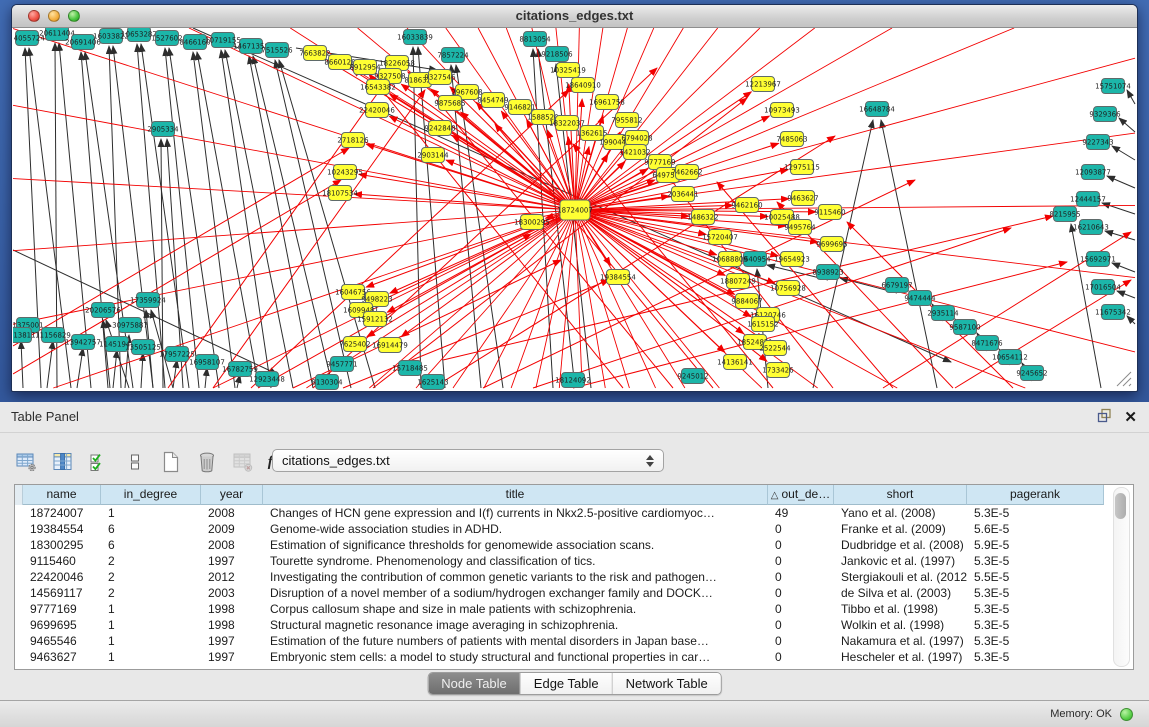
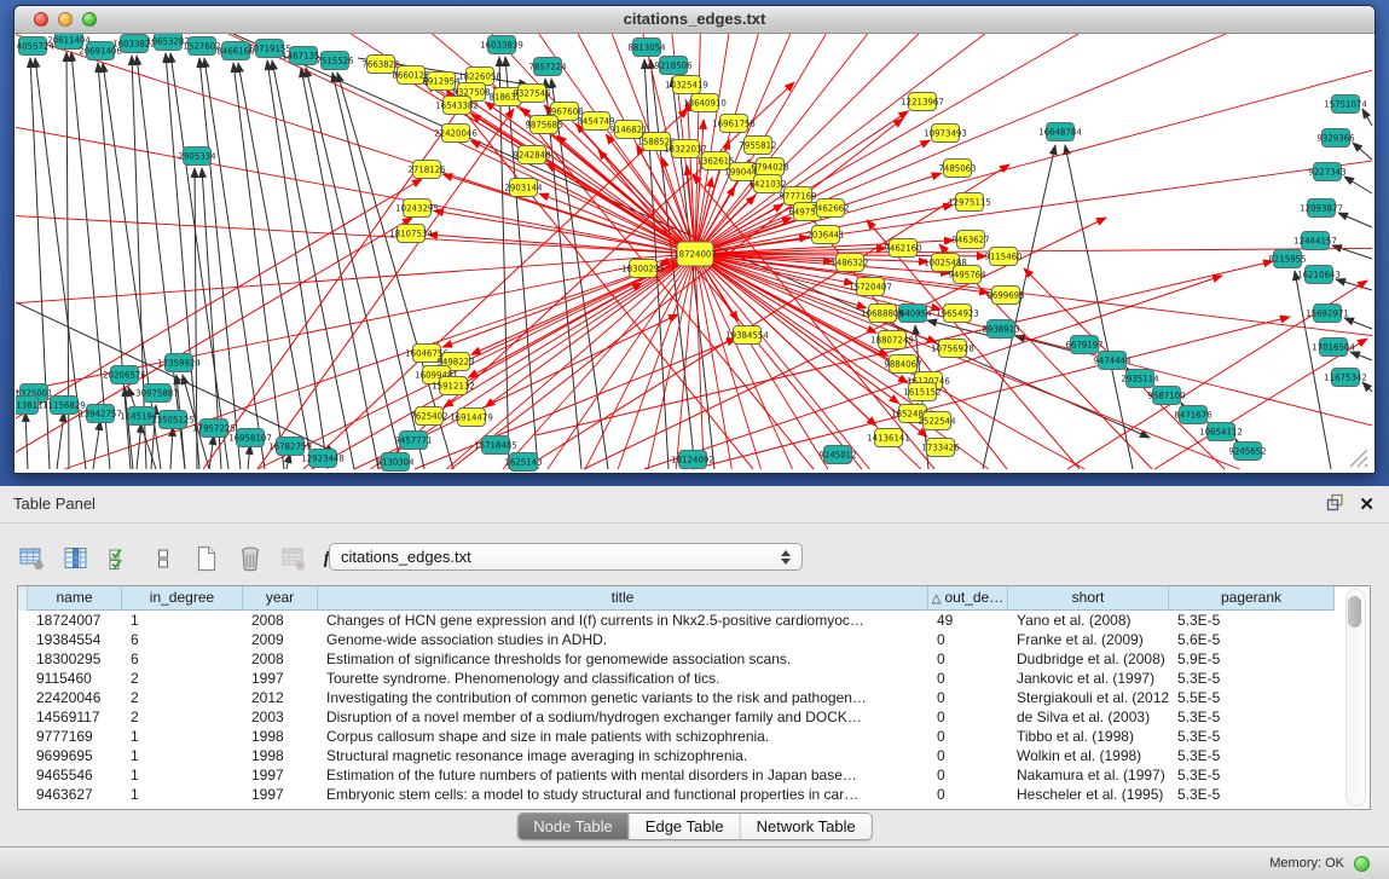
  citations_edges.txt
  4055724
  20611404
  20691406
  16033822
  10653287
  1527602
  8466160
  10719155
  1467135
  7515526
  16033839
  7857224
  8813054
  9218506
  16648784
  2905334
  15751074
  9329366
  9227343
  12093877
  12444157
  8215955
  16210643
  15692971
  17016504
  11675342
  640954
  8938923
  6679197
  9474444
  2935114
  9587100
  8471676
  10654112
  9245652
  1375001
  13811
  11156829
  13942757
  20206576
  30975887
  17359924
  1145194
  13505125
  17957225
  16958107
  16782759
  12923448
  9457771
  15718485
  8130304
  1625143
  18124092
  9245012
  7663822
  866012
  8912954
  18226058
  9327508
  16543382
  81863
  9327546
  2967608
  9875685
  8454749
  9146821
  158852
  22420046
  9242848
  2718126
  2903144
  10243295
  18107534
  10325419
  18640910
  16961758
  18322037
  1362615
  7955812
  199044
  6794028
  1421032
  9777169
  64975
  7462662
  2036441
  12213967
  10973493
  7485063
  12975115
  9463627
  9462160
  1486322
  10025488
  9495764
  9115460
  9699695
  15720407
  10688809
  18807249
  19654923
  10756928
  9884067
  16120746
  1615152
  185248
  2522544
  14136141
  1733426
  1604675
  9498223
  16099481
  15912132
  7625402
  16914479
  18300295
  19384554
  18724007
  Table Panel
  ✕
  citations_edges.txt
  name
  in_degree
  year
  title
  △ out_de…
  short
  pagerank
  18724007
  1
  2008
  Changes of HCN gene expression and I(f) currents in Nkx2.5-positive cardiomyoc…
  49
  Yano et al. (2008)
  5.3E-5
  19384554
  6
  2009
  Genome-wide association studies in ADHD.
  0
  Franke et al. (2009)
  5.6E-5
  18300295
  6
  2008
  Estimation of significance thresholds for genomewide association scans.
  0
  Dudbridge et al. (2008)
  5.9E-5
  9115460
  2
  1997
  Tourette syndrome. Phenomenology and classification of tics.
  0
  Jankovic et al. (1997)
  5.3E-5
  22420046
  2
  2012
  Investigating the contribution of common genetic variants to the risk and pathogen…
  0
  Stergiakouli et al. (2012
  5.5E-5
  14569117
  2
  2003
  Disruption of a novel member of a sodium/hydrogen exchanger family and DOCK…
  0
  de Silva et al. (2003)
  5.3E-5
  9777169
  1
  1998
  Corpus callosum shape and size in male patients with schizophrenia.
  0
  Tibbo et al. (1998)
  5.3E-5
  9699695
  1
  1998
  Structural magnetic resonance image averaging in schizophrenia.
  0
  Wolkin et al. (1998)
  5.3E-5
  9465546
  1
  1997
  Estimation of the future numbers of patients with mental disorders in Japan base…
  0
  Nakamura et al. (1997)
  5.3E-5
  9463627
  1
  1997
  Embryonic stem cells: a model to study structural and functional properties in car…
  0
- Hescheler et al. (1997)
+ Hescheler et al. (1995)
  5.3E-5
  Node Table
  Edge Table
  Network Table
  Memory: OK
